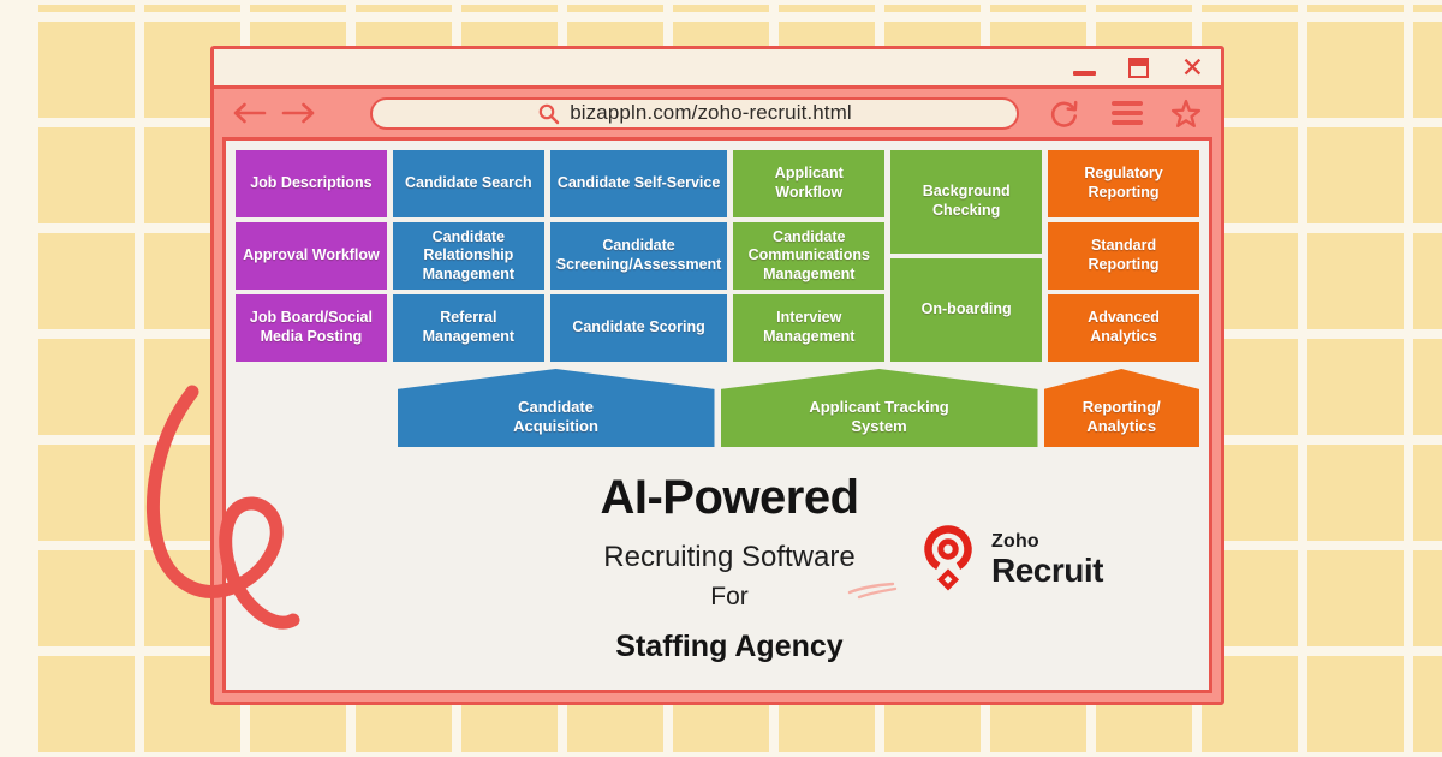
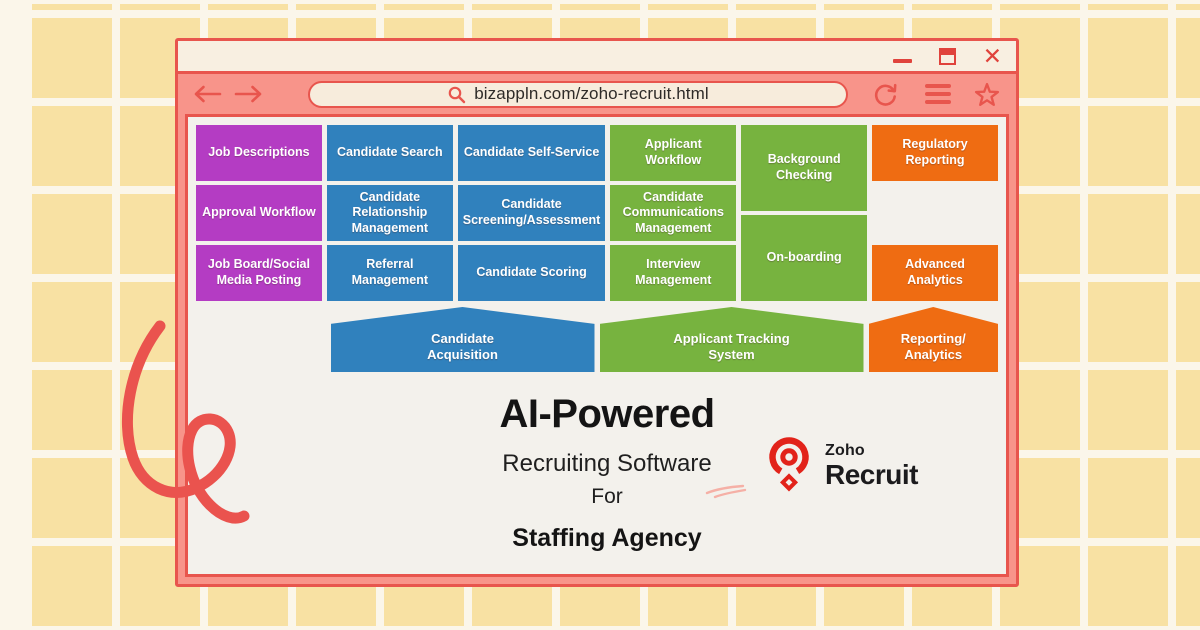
  ✕
  bizappln.com/zoho-recruit.html
  Job Descriptions
  Approval Workflow
  Job Board/Social Media Posting
  Candidate Search
  Candidate Relationship Management
  Referral Management
  Candidate Self-Service
  Candidate Screening/Assessment
  Candidate Scoring
  Applicant Workflow
  Candidate Communications Management
  Interview Management
  Background Checking
  On-boarding
  Regulatory Reporting
- Standard Reporting
  Advanced Analytics
  Candidate Acquisition
  Applicant Tracking System
  Reporting/ Analytics
  AI-Powered
  Recruiting Software
  For
  Staffing Agency
  Zoho
  Recruit
